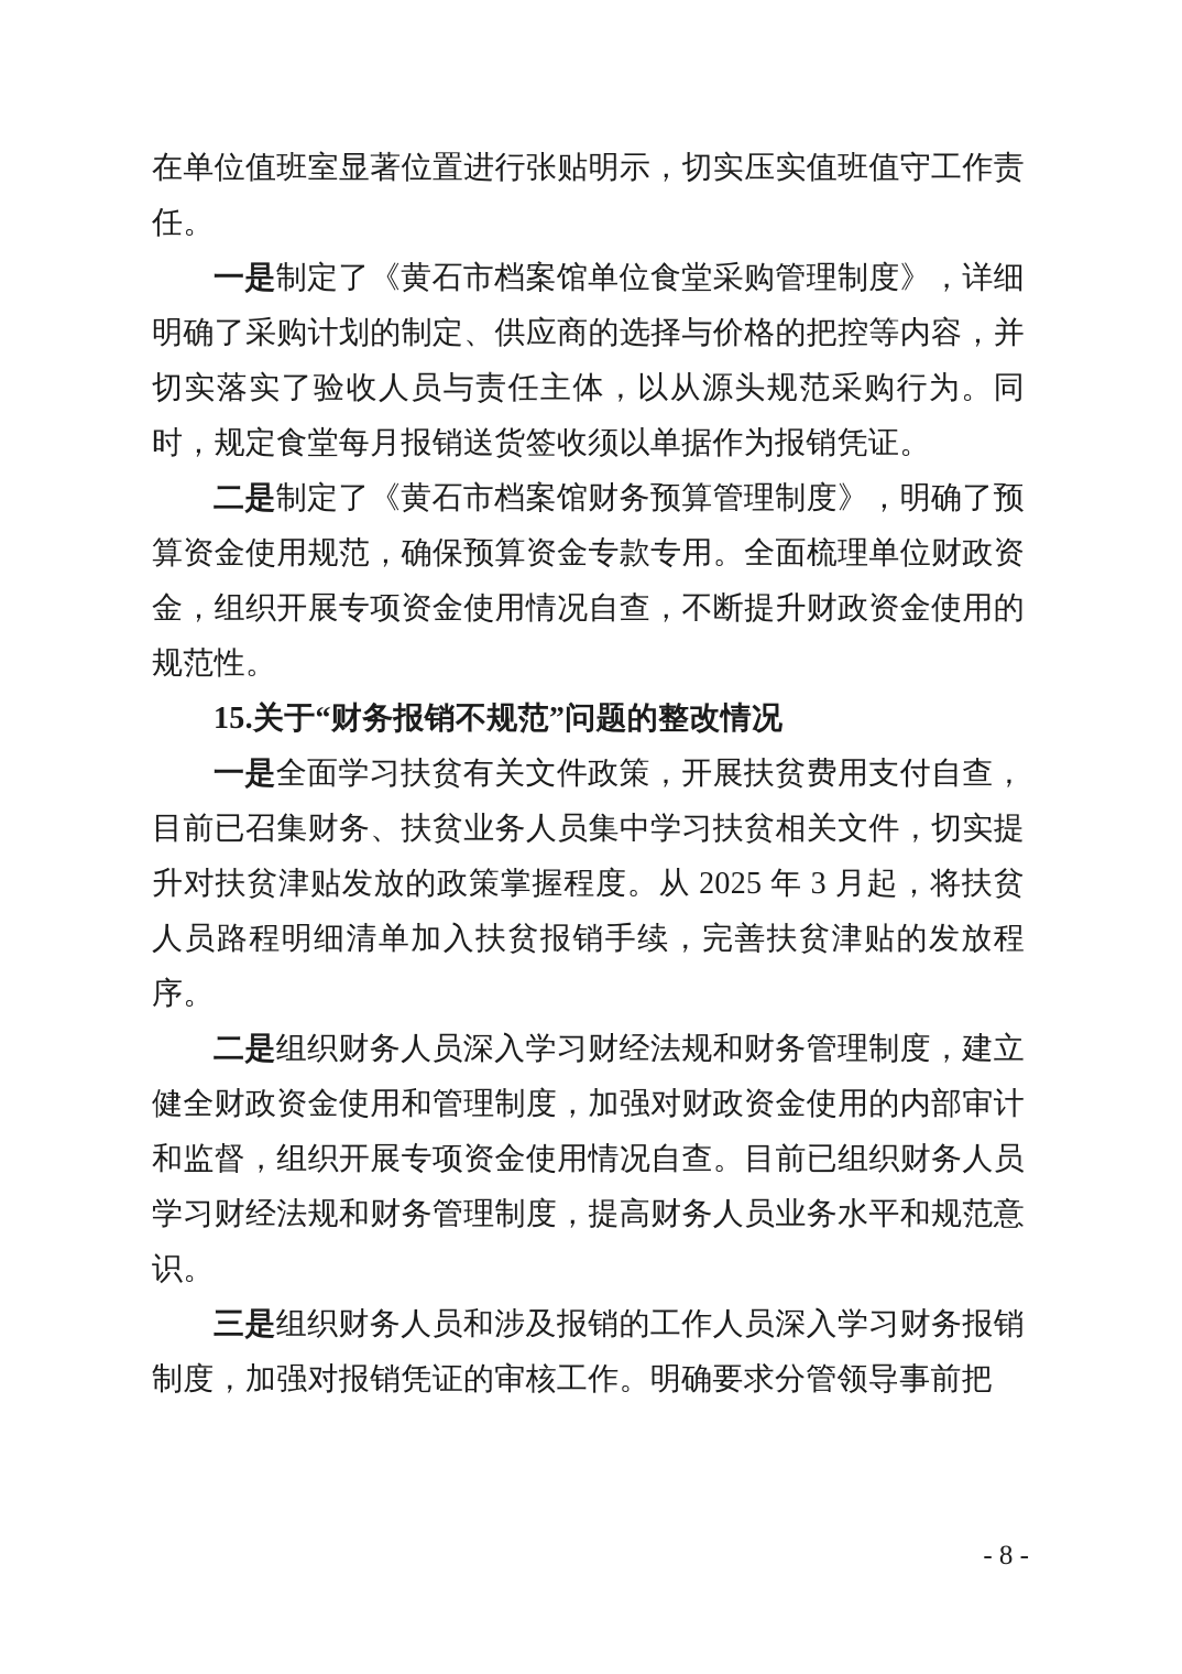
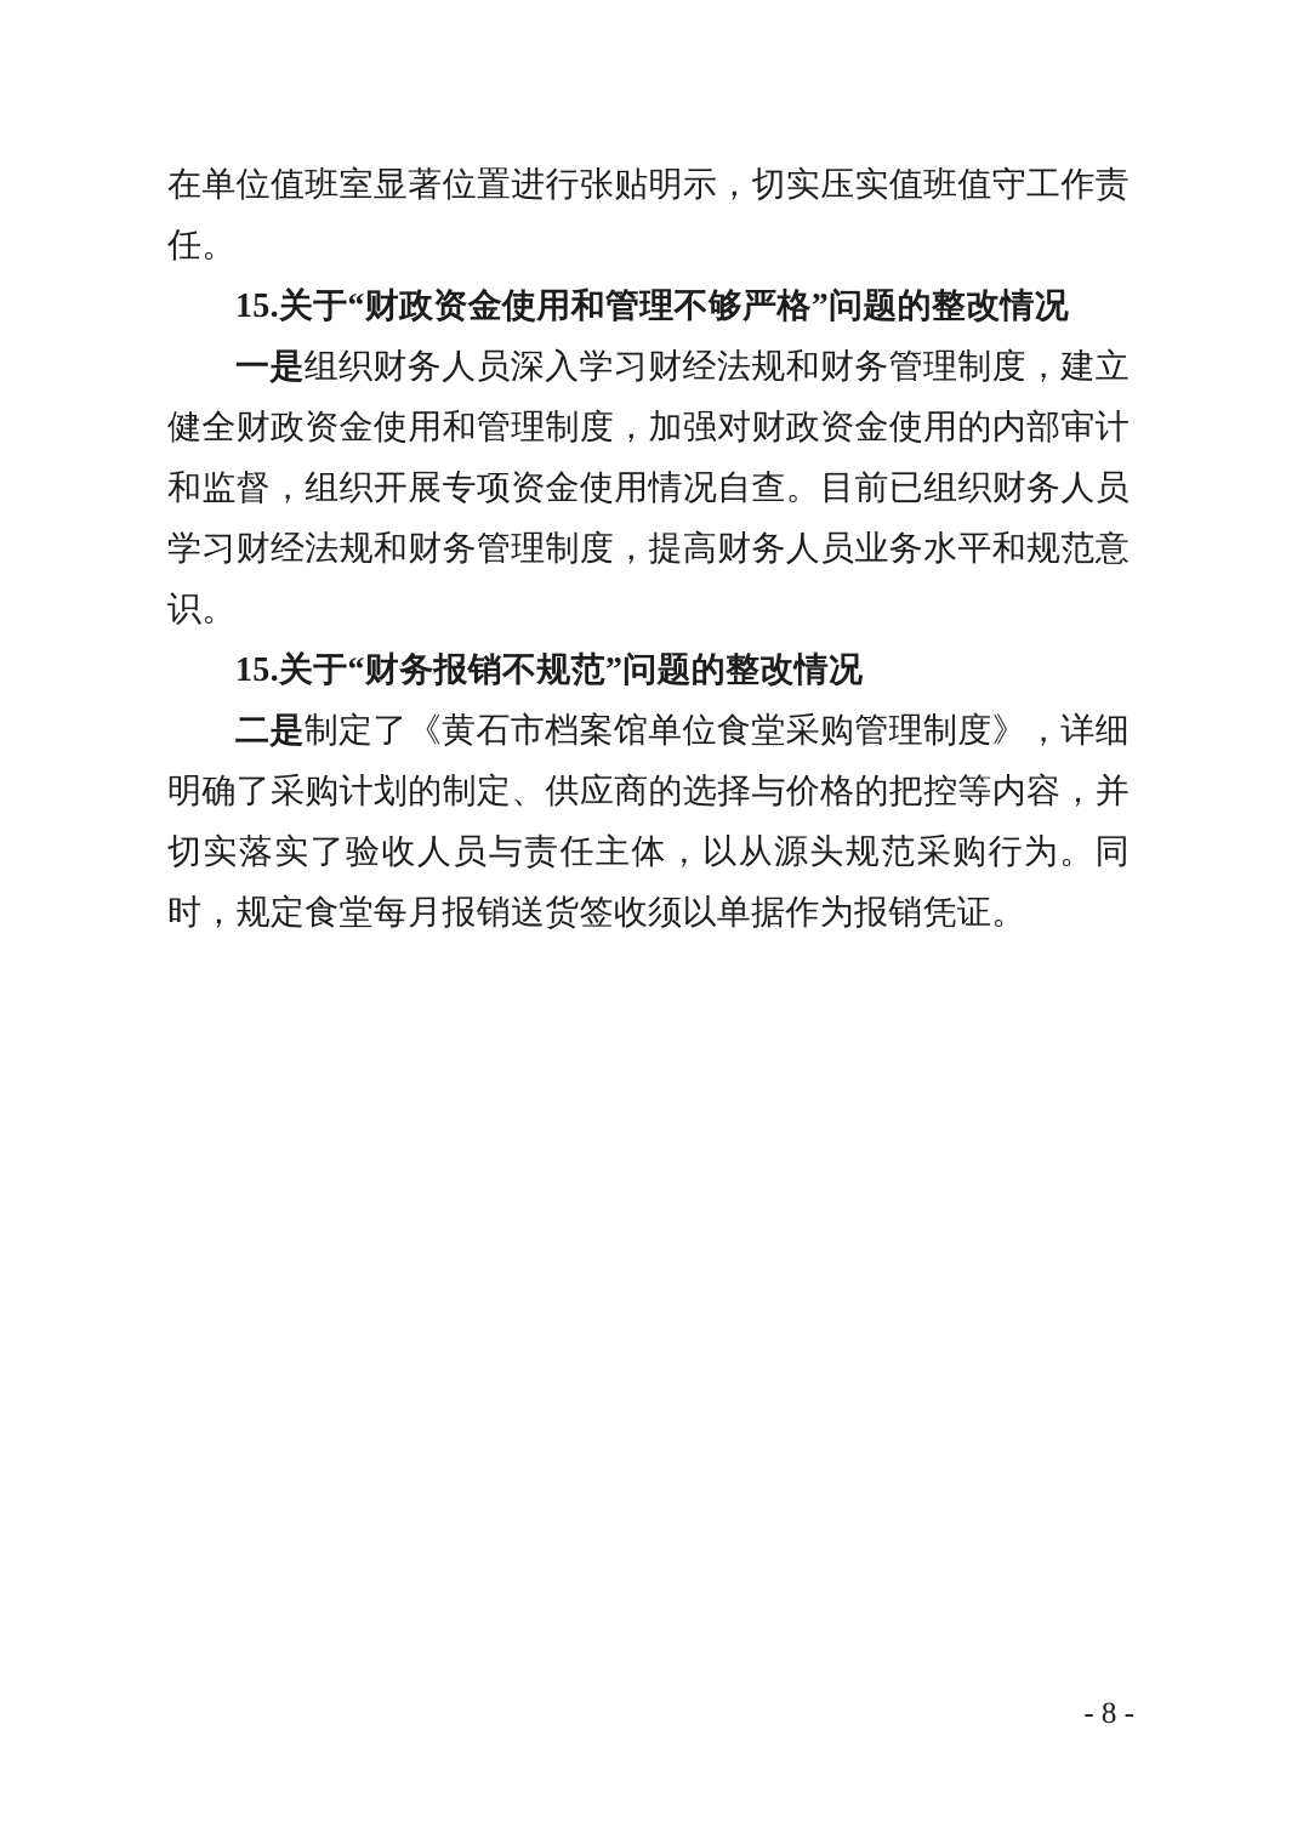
  在单位值班室显著位置进行张贴明示，切实压实值班值守工作责任。
+ 15.关于“财政资金使用和管理不够严格”问题的整改情况
- 一是制定了《黄石市档案馆单位食堂采购管理制度》，详细明确了采购计划的制定、供应商的选择与价格的把控等内容，并切实落实了验收人员与责任主体，以从源头规范采购行为。同时，规定食堂每月报销送货签收须以单据作为报销凭证。
+ 一是组织财务人员深入学习财经法规和财务管理制度，建立健全财政资金使用和管理制度，加强对财政资金使用的内部审计和监督，组织开展专项资金使用情况自查。目前已组织财务人员学习财经法规和财务管理制度，提高财务人员业务水平和规范意识。
- 二是制定了《黄石市档案馆财务预算管理制度》，明确了预算资金使用规范，确保预算资金专款专用。全面梳理单位财政资金，组织开展专项资金使用情况自查，不断提升财政资金使用的规范性。
  15.关于“财务报销不规范”问题的整改情况
- 一是全面学习扶贫有关文件政策，开展扶贫费用支付自查，目前已召集财务、扶贫业务人员集中学习扶贫相关文件，切实提升对扶贫津贴发放的政策掌握程度。从 2025 年 3 月起，将扶贫人员路程明细清单加入扶贫报销手续，完善扶贫津贴的发放程序。
- 二是组织财务人员深入学习财经法规和财务管理制度，建立健全财政资金使用和管理制度，加强对财政资金使用的内部审计和监督，组织开展专项资金使用情况自查。目前已组织财务人员学习财经法规和财务管理制度，提高财务人员业务水平和规范意识。
+ 二是制定了《黄石市档案馆单位食堂采购管理制度》，详细明确了采购计划的制定、供应商的选择与价格的把控等内容，并切实落实了验收人员与责任主体，以从源头规范采购行为。同时，规定食堂每月报销送货签收须以单据作为报销凭证。
- 三是组织财务人员和涉及报销的工作人员深入学习财务报销制度，加强对报销凭证的审核工作。明确要求分管领导事前把
  - 8 -
